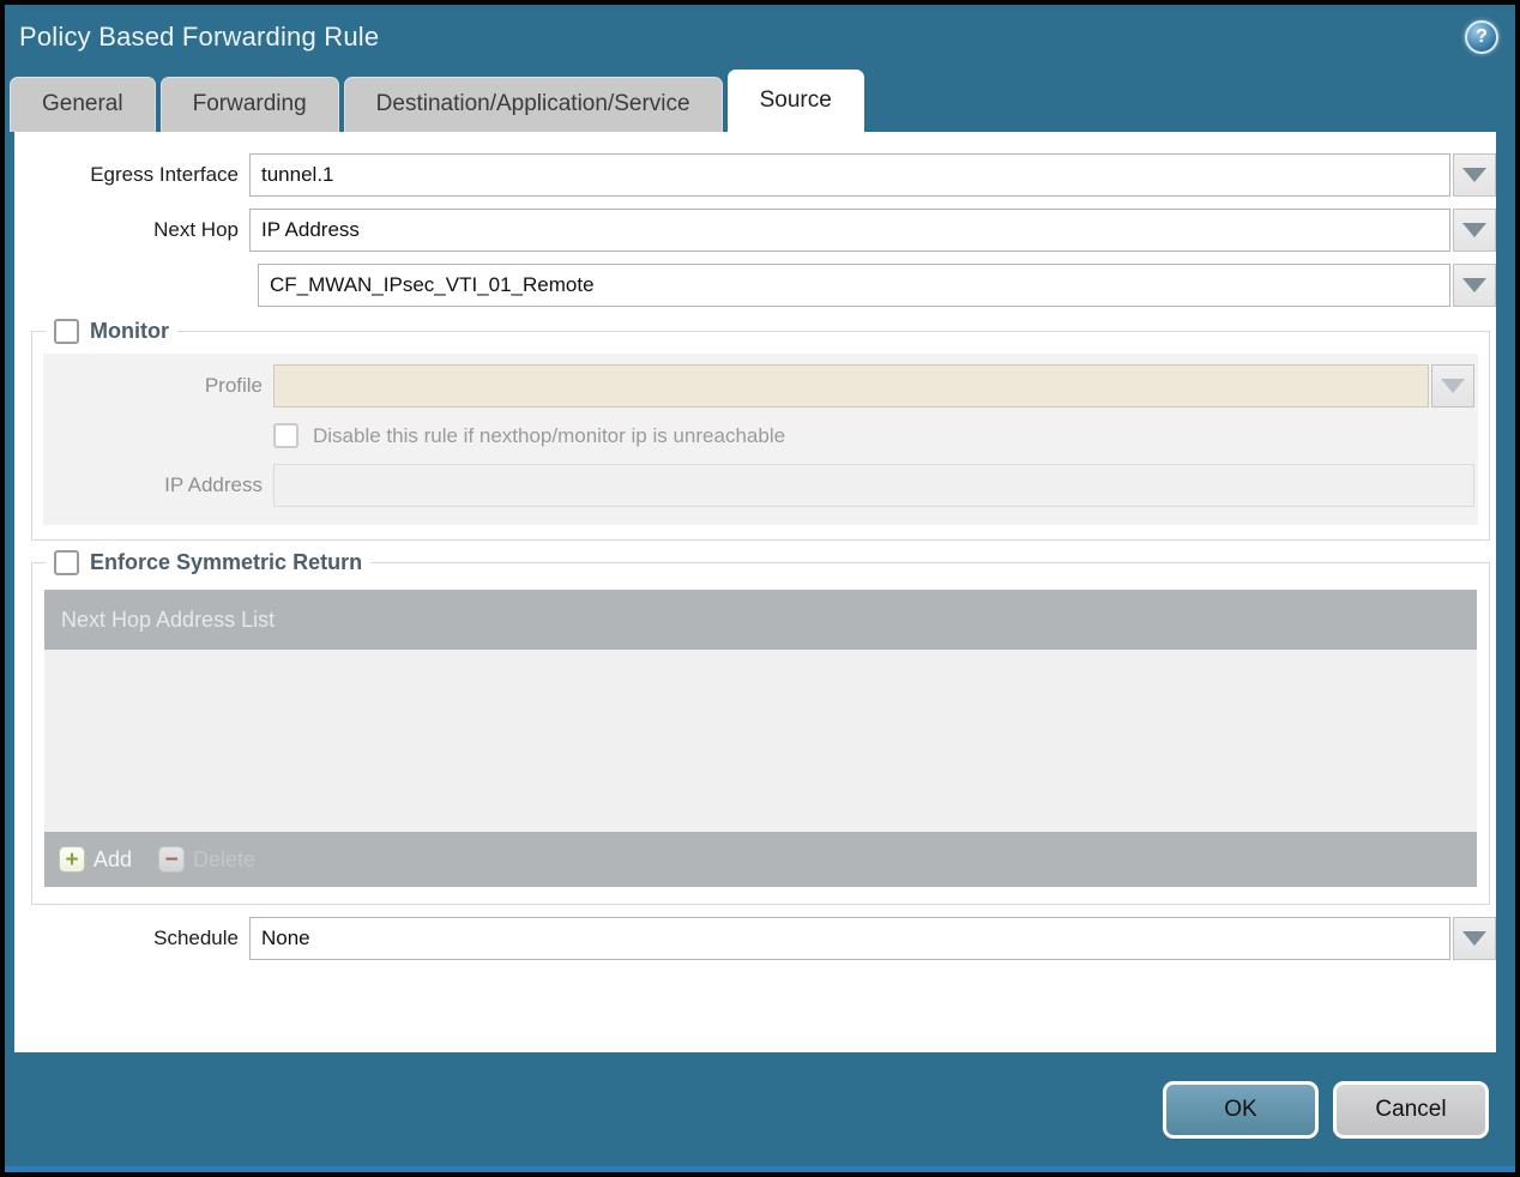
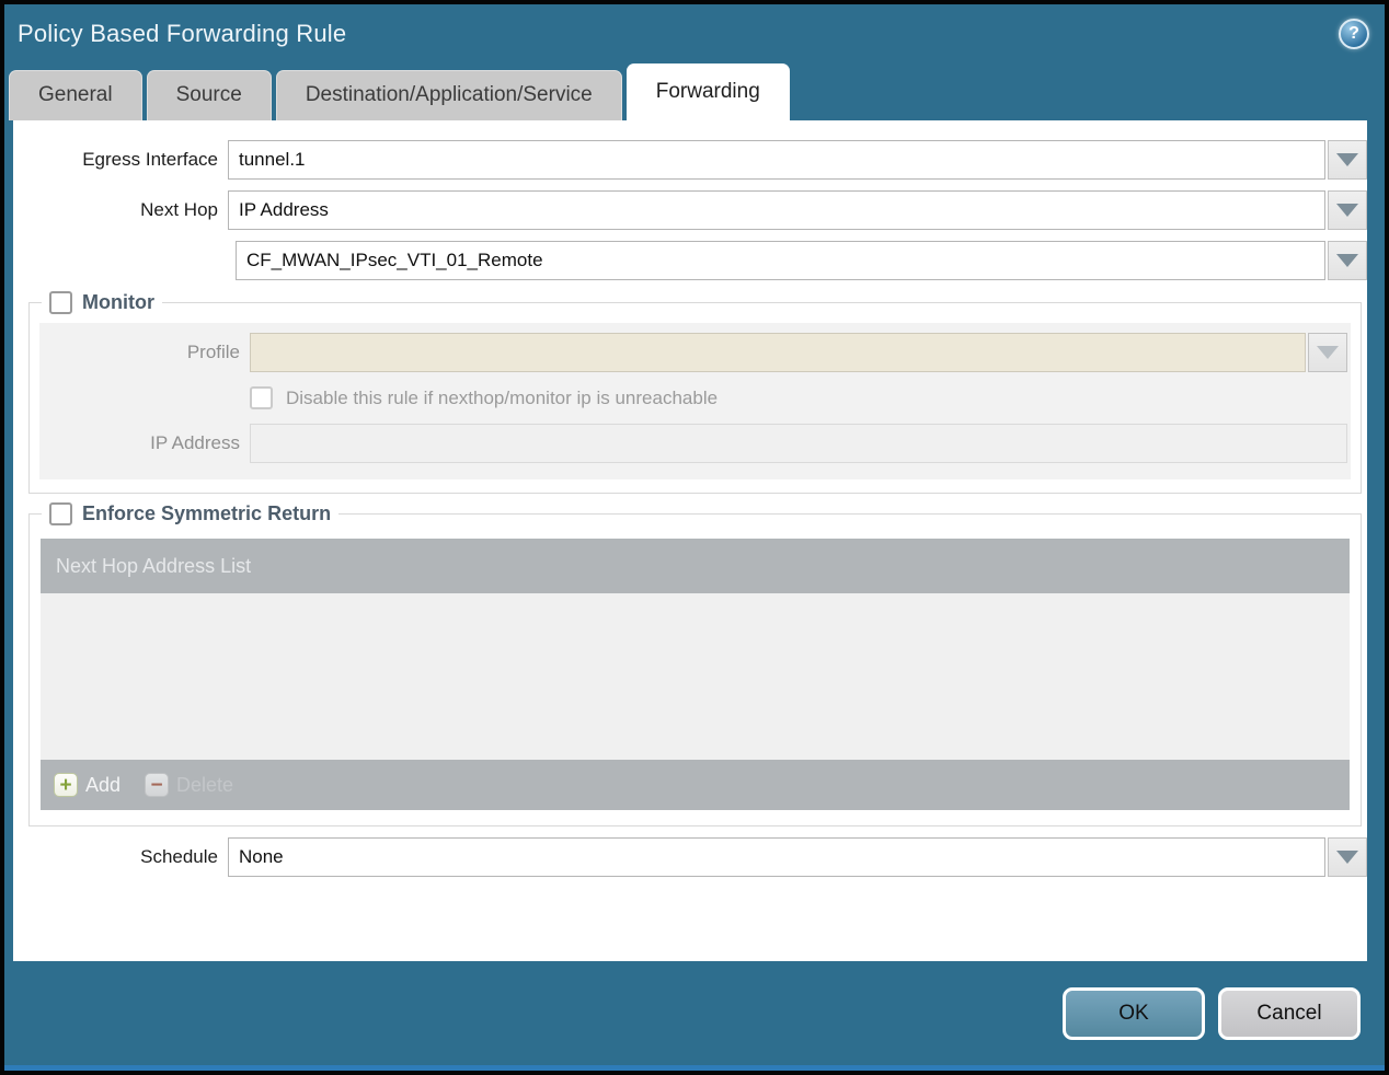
  Policy Based Forwarding Rule
  ?
  General
- Forwarding
+ Source
  Destination/Application/Service
- Source
+ Forwarding
  Egress Interface
  tunnel.1
  Next Hop
  IP Address
  CF_MWAN_IPsec_VTI_01_Remote
  Monitor
  Profile
  Disable this rule if nexthop/monitor ip is unreachable
  IP Address
  Enforce Symmetric Return
  Next Hop Address List
  +
  Add
  −
  Schedule
  None
  OK
  Cancel
